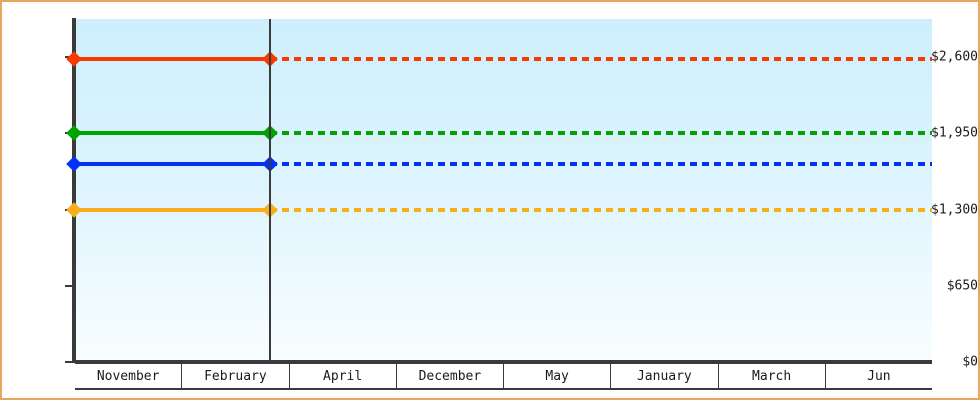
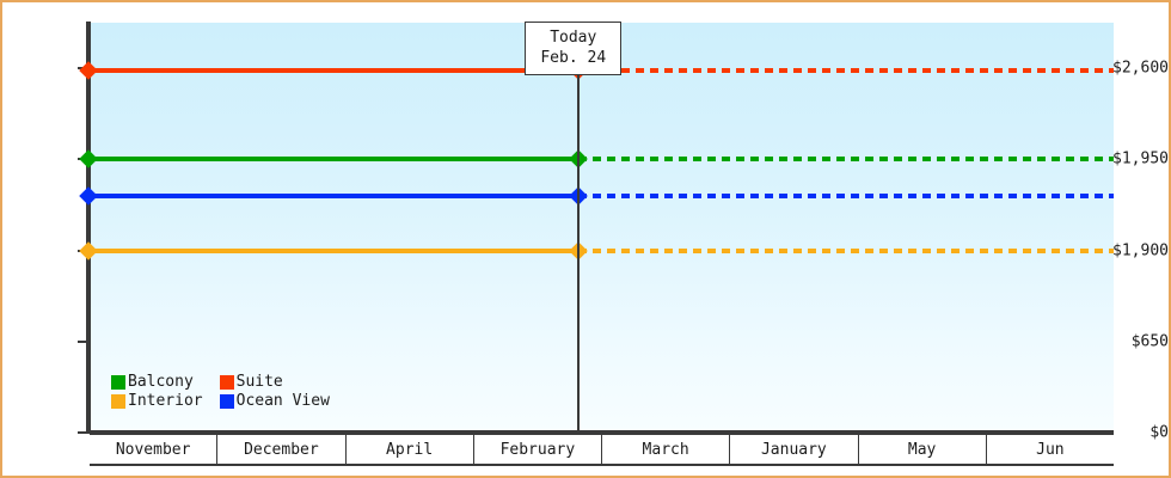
  $0
  $650
- $1,300
+ $1,900
  $1,950
  $2,600
+ Today
+ Feb. 24
+ Balcony
+ Suite
+ Interior
+ Ocean View
  November
- February
+ December
  April
- December
+ February
- May
+ March
  January
- March
+ May
  Jun
